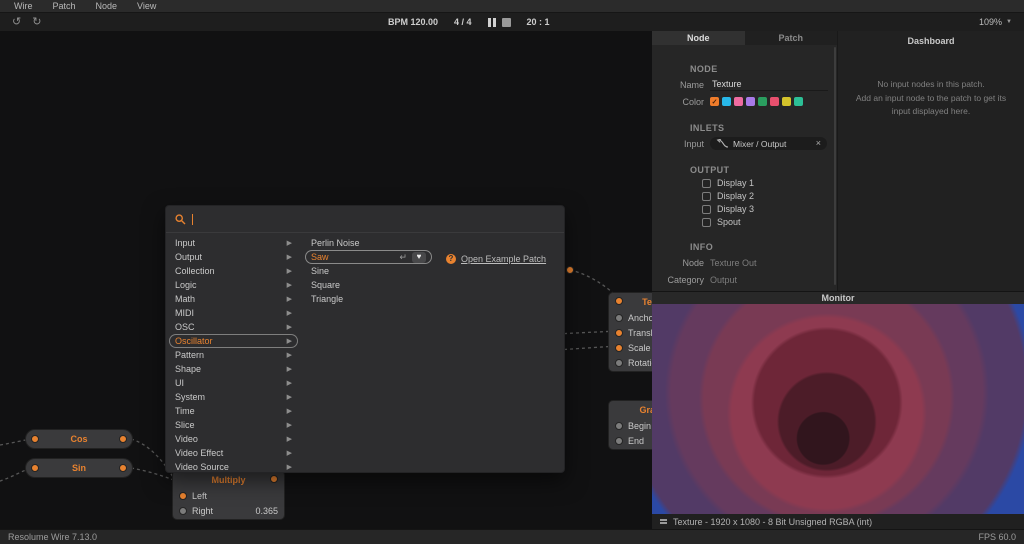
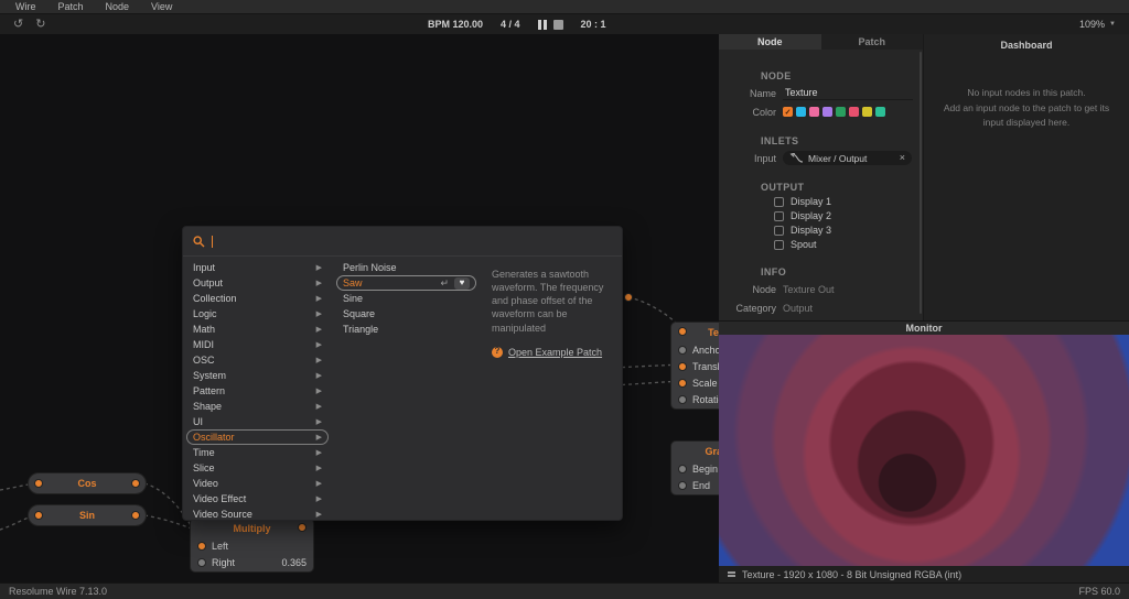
  Wire
  Patch
  Node
  View
  ↺
  ↻
  BPM 120.00
  4 / 4
  20 : 1
  109%
  Cos
  Sin
  Multiply
  Left
  Right
  0.365
  Ancho
  Scale
  Rotati
  Begin
  End
  Input
  Output
  Collection
  Logic
  Math
  MIDI
  OSC
- Oscillator
+ System
  Pattern
  Shape
  UI
- System
+ Oscillator
  Time
  Slice
  Video
  Video Effect
  Video Source
  Perlin Noise
  Saw
  ↵
  ♥
  Sine
  Square
  Triangle
+ Generates a sawtooth waveform. The frequency and phase offset of the waveform can be manipulated
  ?
  Open Example Patch
  Node
  Patch
  NODE
  Name
  Texture
  Color
  INLETS
  Input
  Mixer / Output
  ×
  OUTPUT
  Display 1
  Display 2
  Display 3
  Spout
  INFO
  Node
  Texture Out
  Category
  Output
  Dashboard
  No input nodes in this patch.
  Add an input node to the patch to get its input displayed here.
  Monitor
  Texture - 1920 x 1080 - 8 Bit Unsigned RGBA (int)
  Resolume Wire 7.13.0
  FPS 60.0
